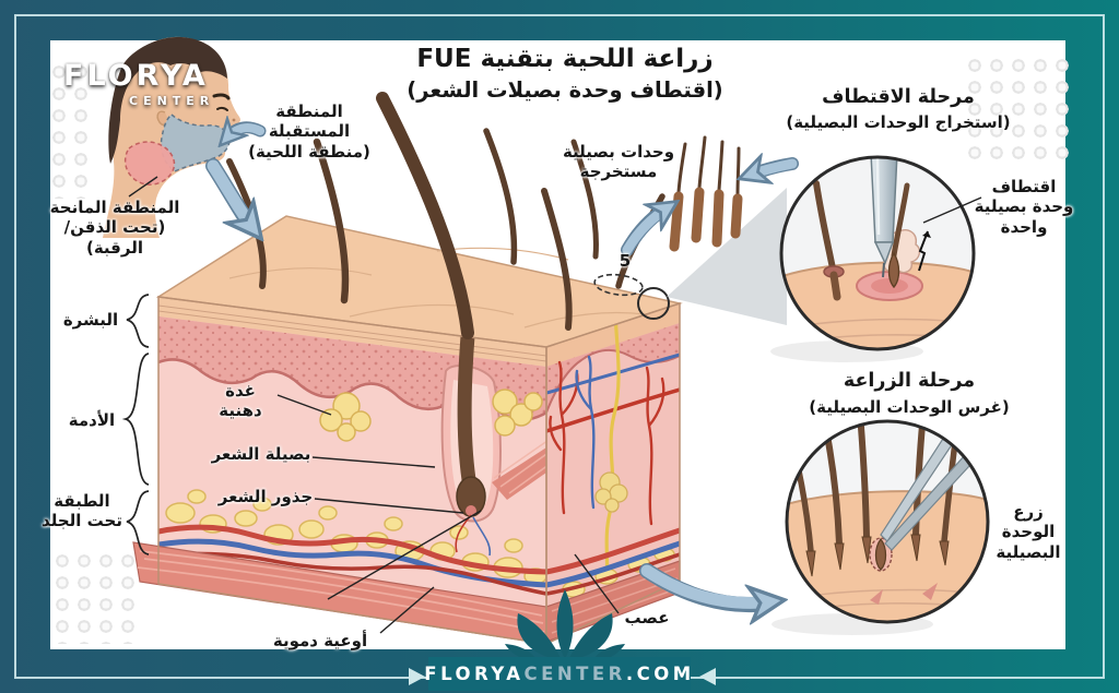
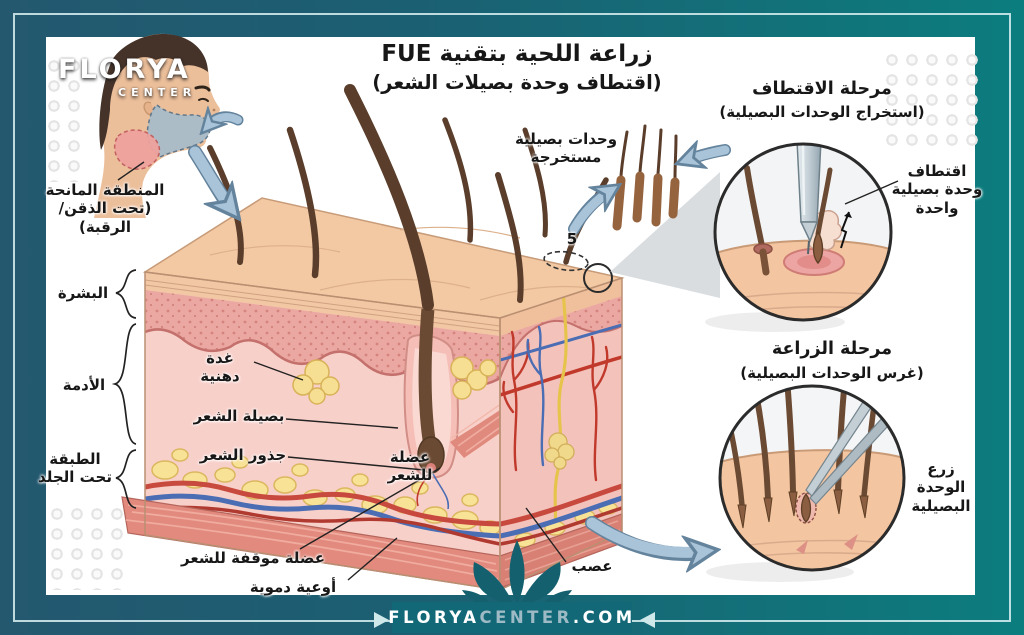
  زراعة اللحية بتقنية FUE
  (اقتطاف وحدة بصيلات الشعر)
  FLORYA
  CENTER
- المنطقة المستقبلة
- (منطقة اللحية)
  المنطقة المانحة
  (تحت الذقن/الرقبة)
  البشرة
  الأدمة
  الطبقة
  تحت الجلد
  غدة دهنية
  بصيلة الشعر
  جذور الشعر
+ عضلة
+ للشعر
+ عضلة موقفة للشعر
  أوعية دموية
  عصب
  وحدات بصيلية
  مستخرجة
  5
  مرحلة الاقتطاف
  (استخراج الوحدات البصيلية)
  اقتطاف
  وحدة بصيلية
  واحدة
  مرحلة الزراعة
  (غرس الوحدات البصيلية)
  زرع
  الوحدة
  البصيلية
  FLORYA
  CENTER
  .COM
